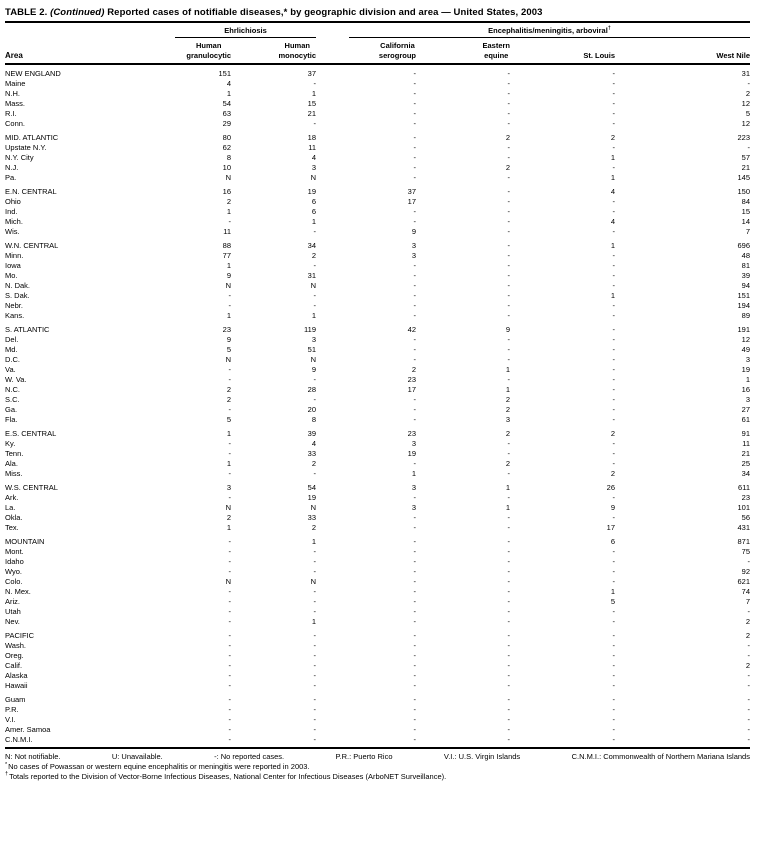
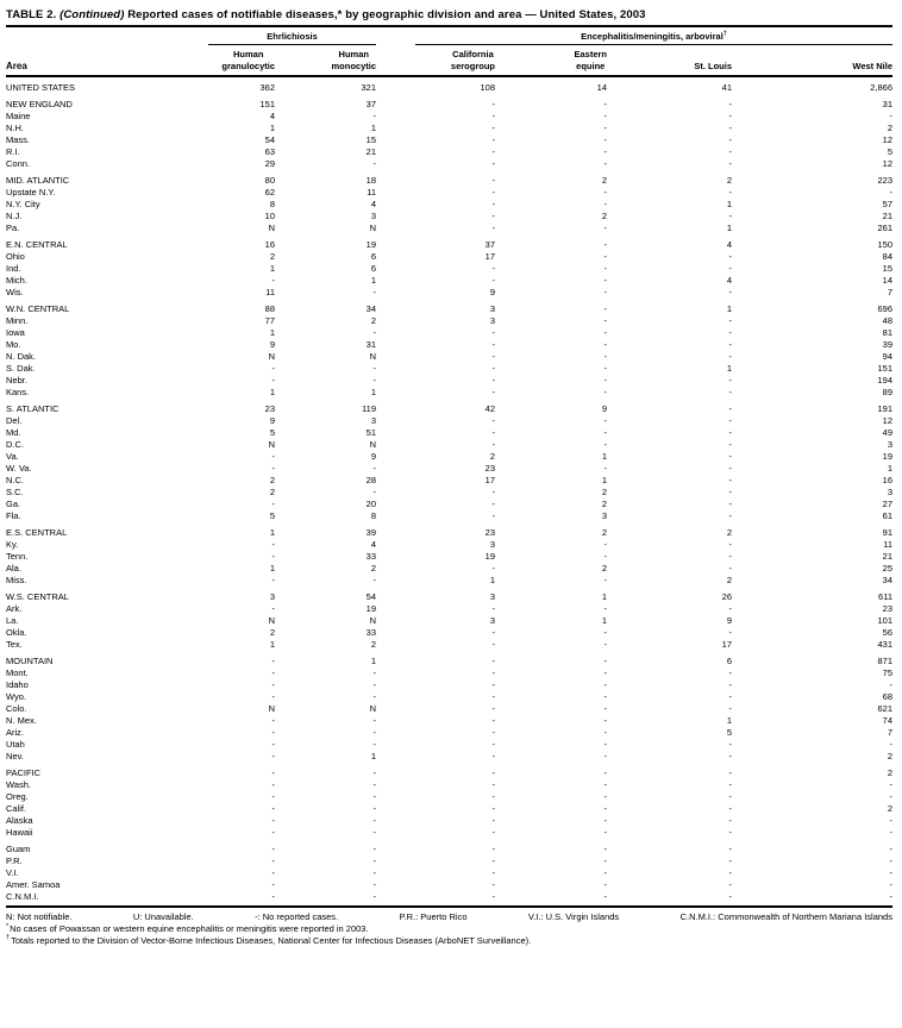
  TABLE 2. (Continued) Reported cases of notifiable diseases,* by geographic division and area — United States, 2003
  	Ehrlichiosis	Encephalitis/meningitis, arboviral
  Area	Humangranulocytic	Humanmonocytic	Californiaserogroup	Easternequine	St. Louis	West Nile
+ UNITED STATES	362	321	108	14	41	2,866
  NEW ENGLAND	151	37	-	-	-	31
  Maine	4	-	-	-	-	-
  N.H.	1	1	-	-	-	2
  Mass.	54	15	-	-	-	12
  R.I.	63	21	-	-	-	5
  Conn.	29	-	-	-	-	12
  MID. ATLANTIC	80	18	-	2	2	223
  Upstate N.Y.	62	11	-	-	-	-
  N.Y. City	8	4	-	-	1	57
  N.J.	10	3	-	2	-	21
- Pa.	N	N	-	-	1	145
+ Pa.	N	N	-	-	1	261
  E.N. CENTRAL	16	19	37	-	4	150
  Ohio	2	6	17	-	-	84
  Ind.	1	6	-	-	-	15
  Mich.	-	1	-	-	4	14
  Wis.	11	-	9	-	-	7
  W.N. CENTRAL	88	34	3	-	1	696
  Minn.	77	2	3	-	-	48
  Iowa	1	-	-	-	-	81
  Mo.	9	31	-	-	-	39
  N. Dak.	N	N	-	-	-	94
  S. Dak.	-	-	-	-	1	151
  Nebr.	-	-	-	-	-	194
  Kans.	1	1	-	-	-	89
  S. ATLANTIC	23	119	42	9	-	191
  Del.	9	3	-	-	-	12
  Md.	5	51	-	-	-	49
  D.C.	N	N	-	-	-	3
  Va.	-	9	2	1	-	19
  W. Va.	-	-	23	-	-	1
  N.C.	2	28	17	1	-	16
  S.C.	2	-	-	2	-	3
  Ga.	-	20	-	2	-	27
  Fla.	5	8	-	3	-	61
  E.S. CENTRAL	1	39	23	2	2	91
  Ky.	-	4	3	-	-	11
  Tenn.	-	33	19	-	-	21
  Ala.	1	2	-	2	-	25
  Miss.	-	-	1	-	2	34
  W.S. CENTRAL	3	54	3	1	26	611
  Ark.	-	19	-	-	-	23
  La.	N	N	3	1	9	101
  Okla.	2	33	-	-	-	56
  Tex.	1	2	-	-	17	431
  MOUNTAIN	-	1	-	-	6	871
  Mont.	-	-	-	-	-	75
  Idaho	-	-	-	-	-	-
- Wyo.	-	-	-	-	-	92
+ Wyo.	-	-	-	-	-	68
  Colo.	N	N	-	-	-	621
  N. Mex.	-	-	-	-	1	74
  Ariz.	-	-	-	-	5	7
  Utah	-	-	-	-	-	-
  Nev.	-	1	-	-	-	2
  PACIFIC	-	-	-	-	-	2
  Wash.	-	-	-	-	-	-
  Oreg.	-	-	-	-	-	-
  Calif.	-	-	-	-	-	2
  Alaska	-	-	-	-	-	-
  Hawaii	-	-	-	-	-	-
  Guam	-	-	-	-	-	-
  P.R.	-	-	-	-	-	-
  V.I.	-	-	-	-	-	-
  Amer. Samoa	-	-	-	-	-	-
  C.N.M.I.	-	-	-	-	-	-
  N: Not notifiable.
  U: Unavailable.
  -: No reported cases.
  P.R.: Puerto Rico
  V.I.: U.S. Virgin Islands
  C.N.M.I.: Commonwealth of Northern Mariana Islands
  No cases of Powassan or western equine encephalitis or meningitis were reported in 2003.
  Totals reported to the Division of Vector-Borne Infectious Diseases, National Center for Infectious Diseases (ArboNET Surveillance).
